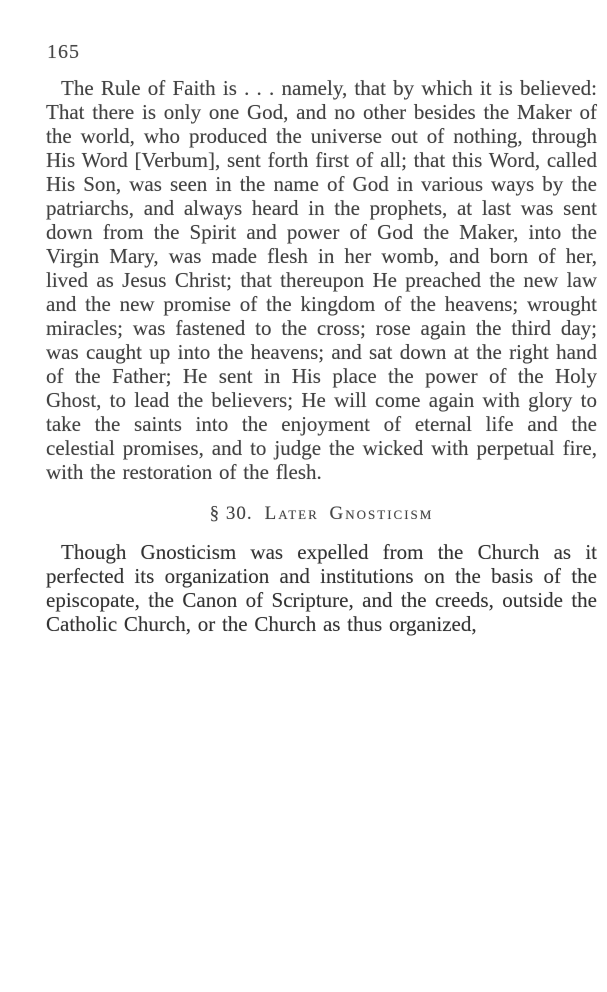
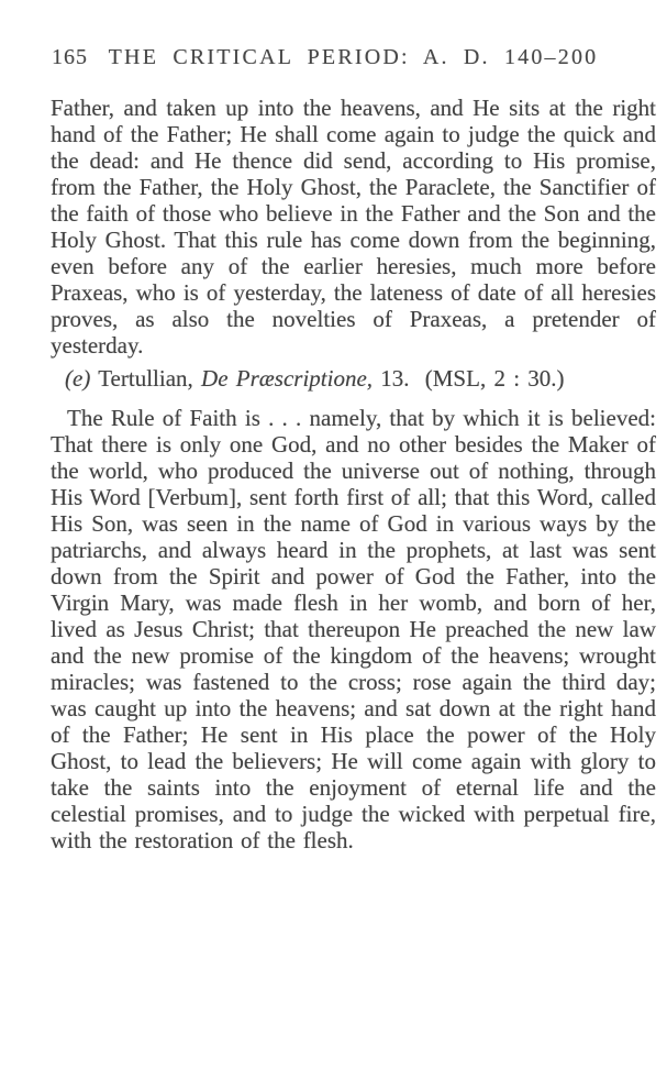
  165
+ THE CRITICAL PERIOD: A. D. 140–200
+ Father, and taken up into the heavens, and He sits at the right hand of the Father; He shall come again to judge the quick and the dead: and He thence did send, according to His promise, from the Father, the Holy Ghost, the Paraclete, the Sanctifier of the faith of those who believe in the Father and the Son and the Holy Ghost. That this rule has come down from the beginning, even before any of the earlier heresies, much more before Praxeas, who is of yesterday, the lateness of date of all heresies proves, as also the novelties of Praxeas, a pretender of yesterday.
+ (e) Tertullian, De Præscriptione, 13. (MSL, 2 : 30.)
- The Rule of Faith is . . . namely, that by which it is believed: That there is only one God, and no other besides the Maker of the world, who produced the universe out of nothing, through His Word [Verbum], sent forth first of all; that this Word, called His Son, was seen in the name of God in various ways by the patriarchs, and always heard in the prophets, at last was sent down from the Spirit and power of God the Maker, into the Virgin Mary, was made flesh in her womb, and born of her, lived as Jesus Christ; that thereupon He preached the new law and the new promise of the kingdom of the heavens; wrought miracles; was fastened to the cross; rose again the third day; was caught up into the heavens; and sat down at the right hand of the Father; He sent in His place the power of the Holy Ghost, to lead the believers; He will come again with glory to take the saints into the enjoyment of eternal life and the celestial promises, and to judge the wicked with perpetual fire, with the restoration of the flesh.
+ The Rule of Faith is . . . namely, that by which it is believed: That there is only one God, and no other besides the Maker of the world, who produced the universe out of nothing, through His Word [Verbum], sent forth first of all; that this Word, called His Son, was seen in the name of God in various ways by the patriarchs, and always heard in the prophets, at last was sent down from the Spirit and power of God the Father, into the Virgin Mary, was made flesh in her womb, and born of her, lived as Jesus Christ; that thereupon He preached the new law and the new promise of the kingdom of the heavens; wrought miracles; was fastened to the cross; rose again the third day; was caught up into the heavens; and sat down at the right hand of the Father; He sent in His place the power of the Holy Ghost, to lead the believers; He will come again with glory to take the saints into the enjoyment of eternal life and the celestial promises, and to judge the wicked with perpetual fire, with the restoration of the flesh.
- § 30. Later Gnosticism
- Though Gnosticism was expelled from the Church as it perfected its organization and institutions on the basis of the episcopate, the Canon of Scripture, and the creeds, outside the Catholic Church, or the Church as thus organized,
